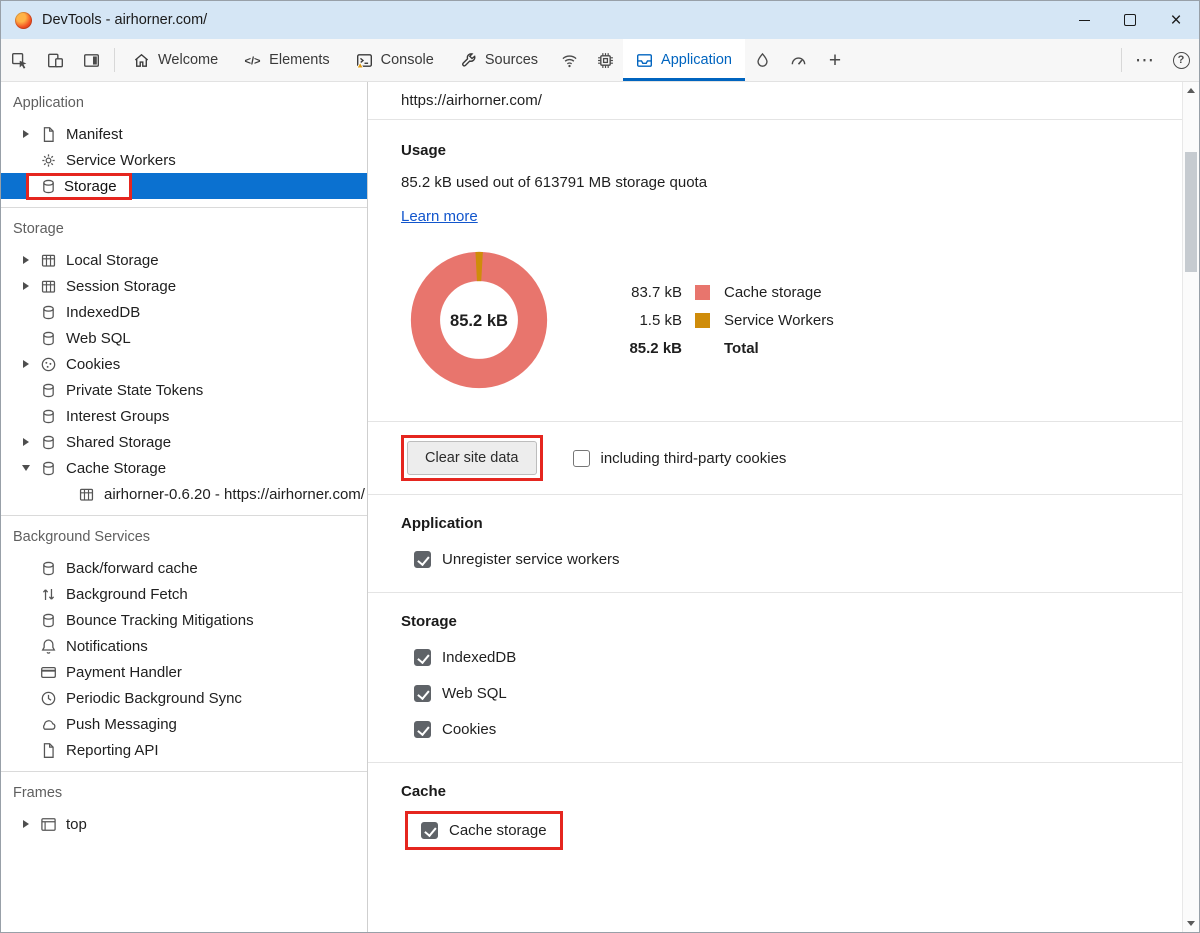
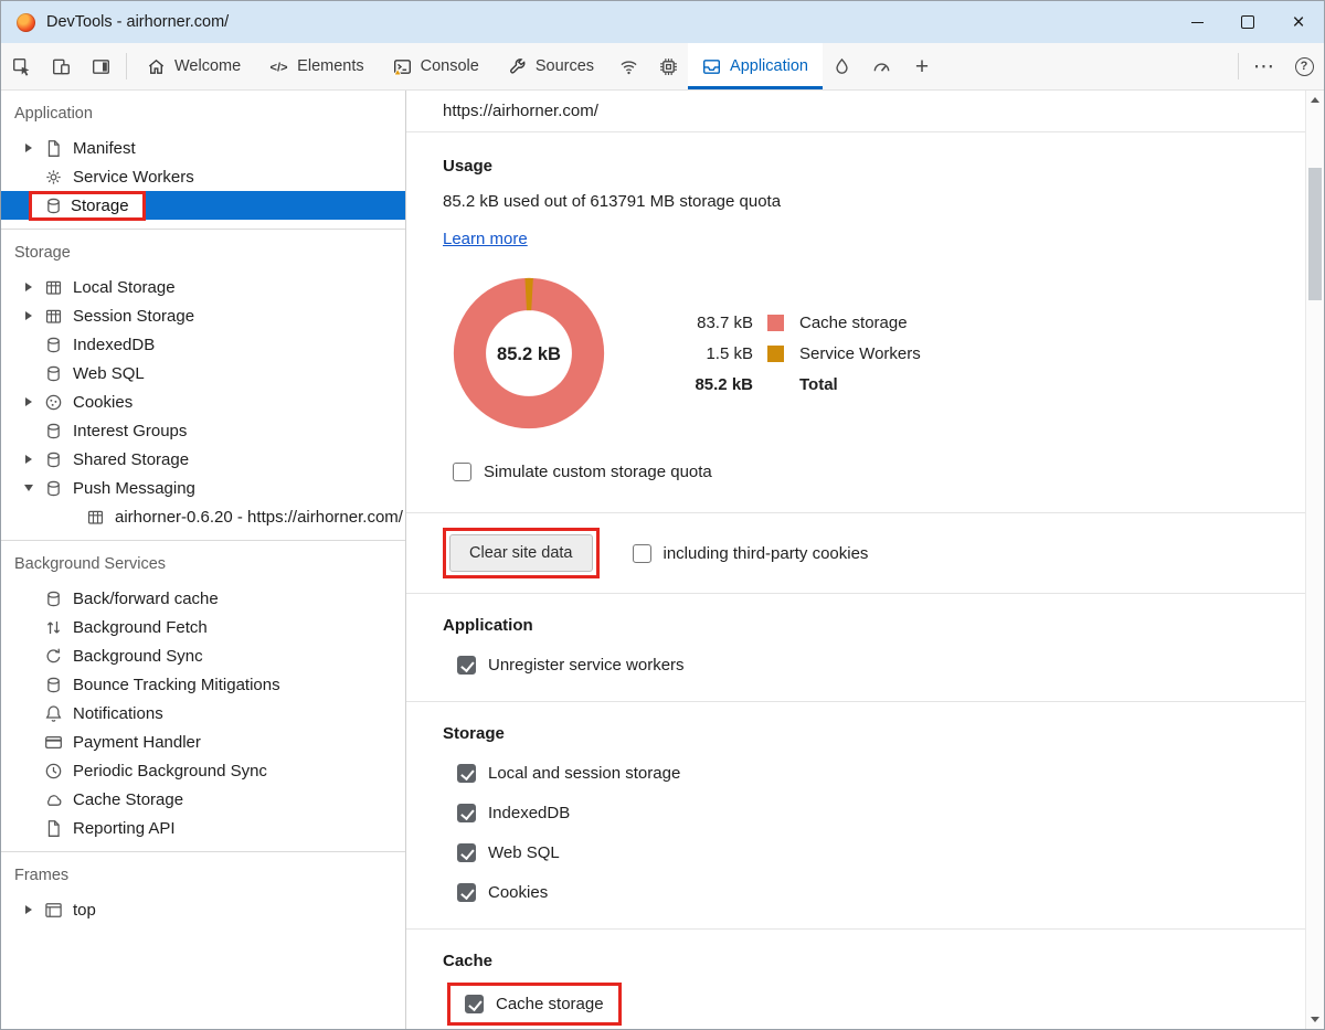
  DevTools - airhorner.com/
  ×
  Welcome
  Elements
  Console
  Sources
  Application
  +
  ⋯
  ?
  Application
  Manifest
  Service Workers
  Storage
  Storage
  Local Storage
  Session Storage
  IndexedDB
  Web SQL
  Cookies
- Private State Tokens
  Interest Groups
  Shared Storage
- Cache Storage
+ Push Messaging
  airhorner-0.6.20 - https://airhorner.com/
  Background Services
  Back/forward cache
  Background Fetch
+ Background Sync
  Bounce Tracking Mitigations
  Notifications
  Payment Handler
  Periodic Background Sync
- Push Messaging
+ Cache Storage
  Reporting API
  Frames
  top
  https://airhorner.com/
  Usage
  85.2 kB used out of 613791 MB storage quota
  Learn more
  85.2 kB
  83.7 kB
  Cache storage
  1.5 kB
  Service Workers
  85.2 kB
  Total
+ Simulate custom storage quota
  Clear site data
  including third-party cookies
  Application
  Unregister service workers
  Storage
+ Local and session storage
  IndexedDB
  Web SQL
  Cookies
  Cache
  Cache storage
